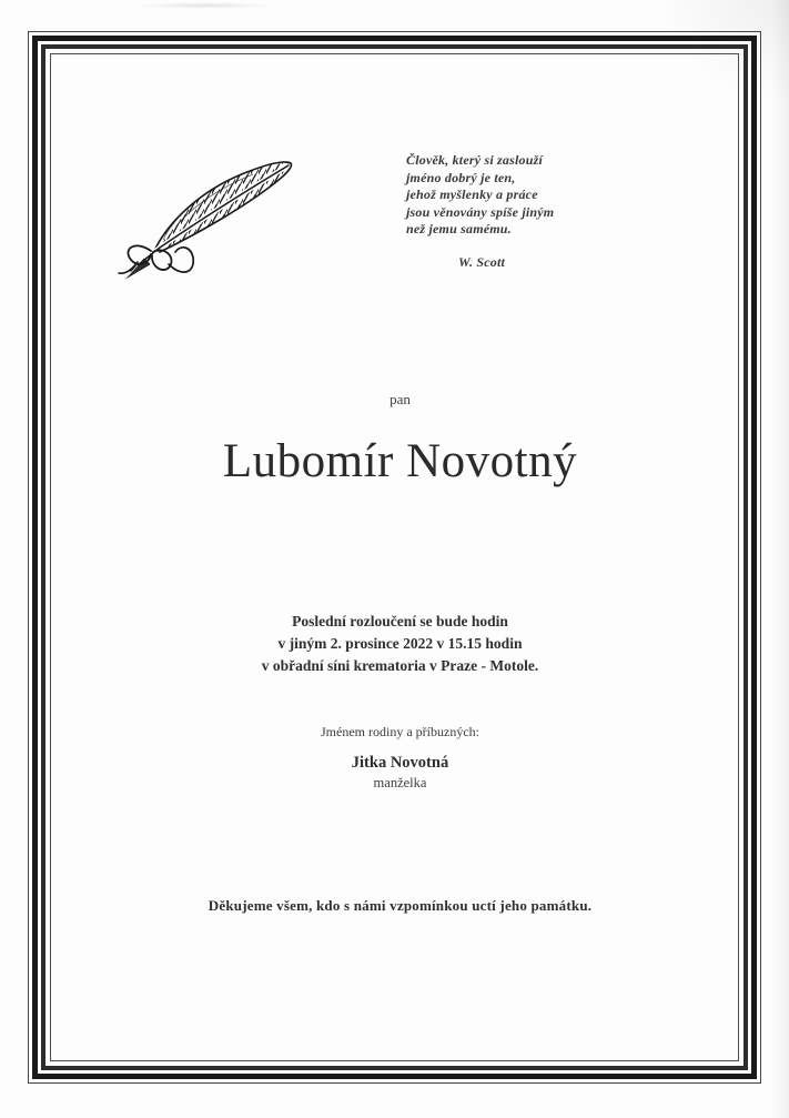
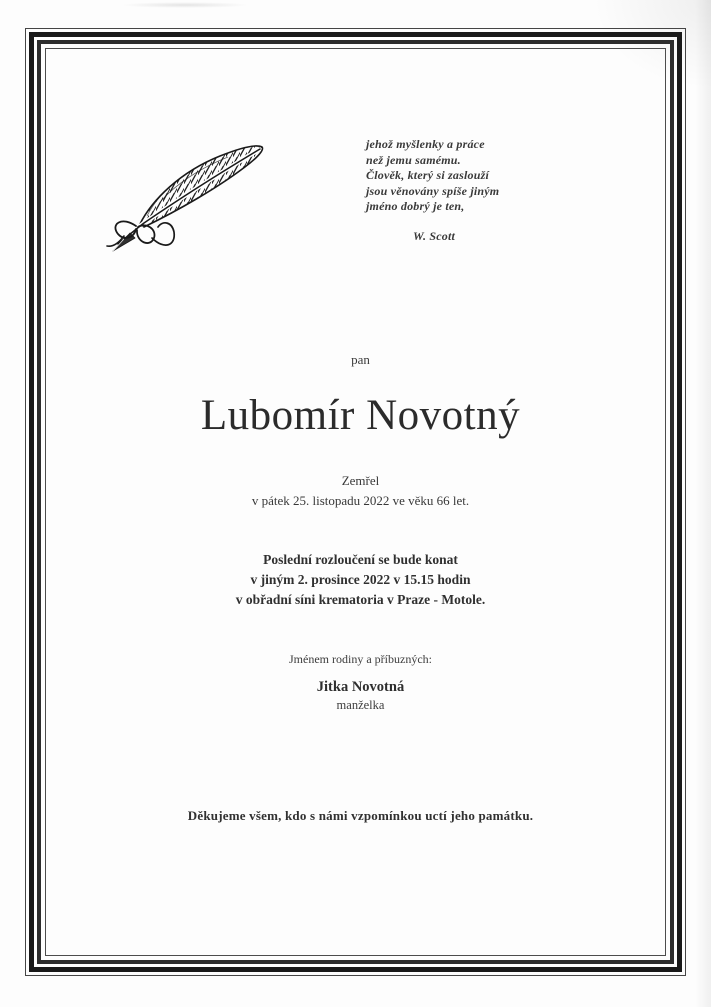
- Člověk, který si zaslouží
+ jehož myšlenky a práce
- jméno dobrý je ten,
+ než jemu samému.
- jehož myšlenky a práce
+ Člověk, který si zaslouží
  jsou věnovány spíše jiným
- než jemu samému.
+ jméno dobrý je ten,
  W. Scott
  pan
  Lubomír Novotný
+ Zemřel
+ v pátek 25. listopadu 2022 ve věku 66 let.
- Poslední rozloučení se bude hodin
+ Poslední rozloučení se bude konat
  v jiným 2. prosince 2022 v 15.15 hodin
  v obřadní síni krematoria v Praze - Motole.
  Jménem rodiny a příbuzných:
  Jitka Novotná
  manželka
  Děkujeme všem, kdo s námi vzpomínkou uctí jeho památku.
